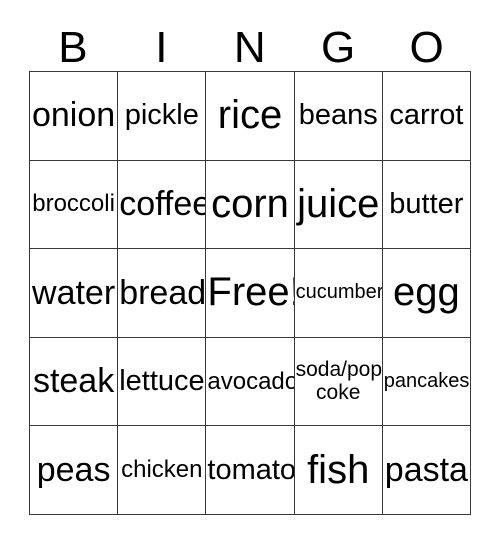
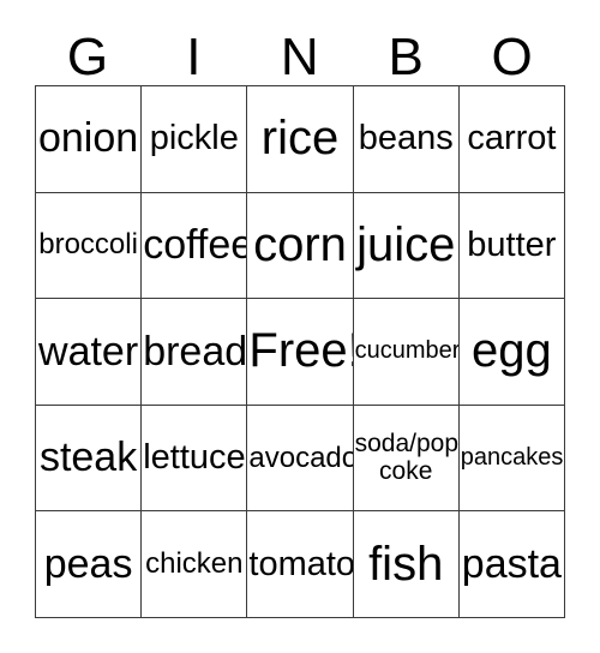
- B
+ G
  I
  N
- G
+ B
  O
  onion
  pickle
  rice
  beans
  carrot
  broccoli
  coffee
  corn
  juice
  butter
  water
  bread
  Free
  cucumber
  egg
  steak
  lettuce
  avocado
  soda/pop
  coke
  pancakes
  peas
  chicken
  tomato
  fish
  pasta
